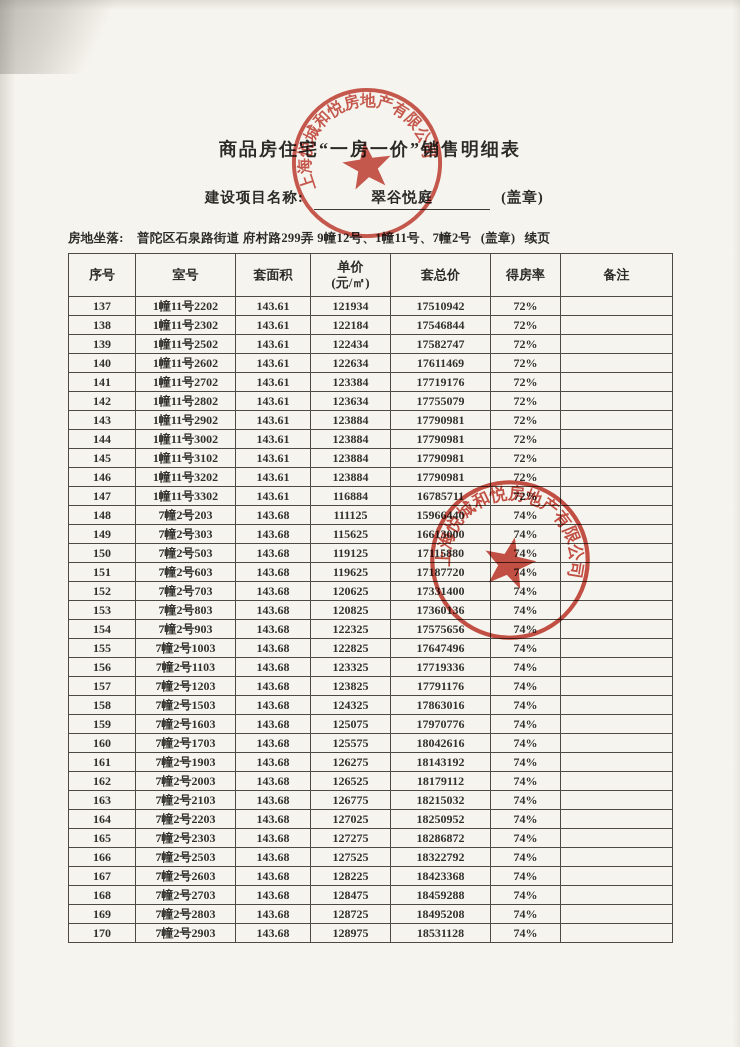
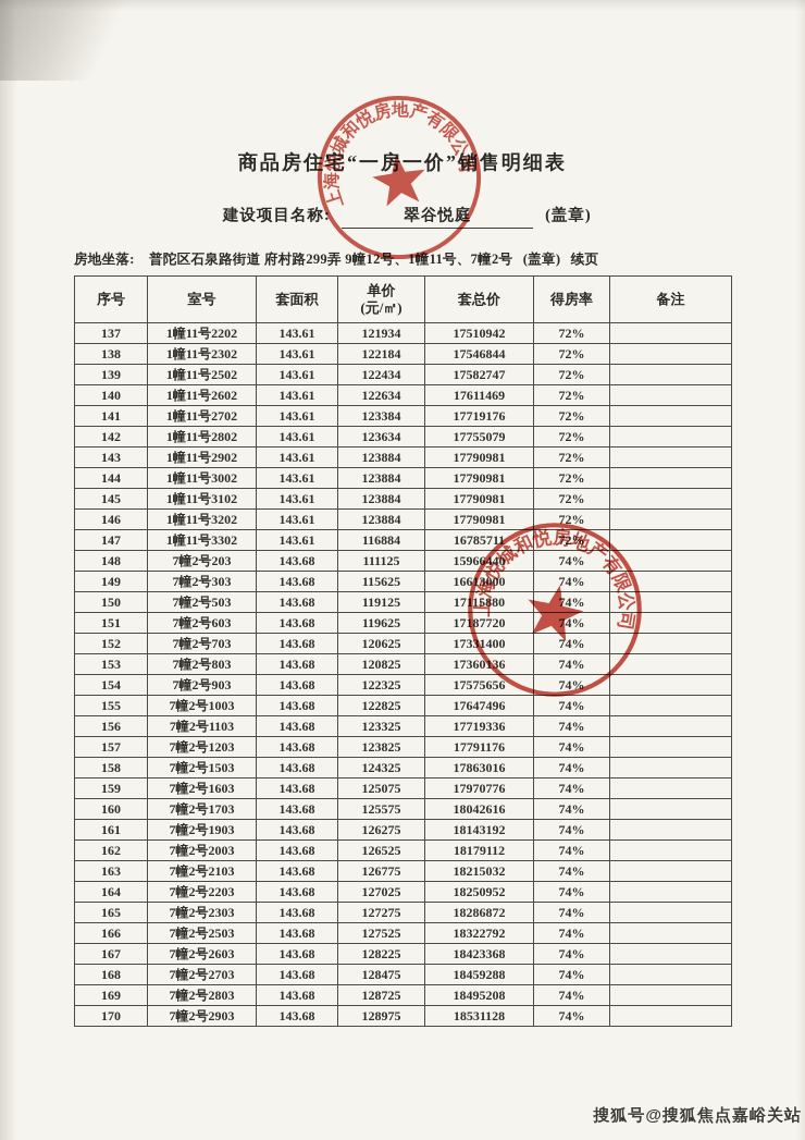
+ 搜狐号@搜狐焦点嘉峪关站
